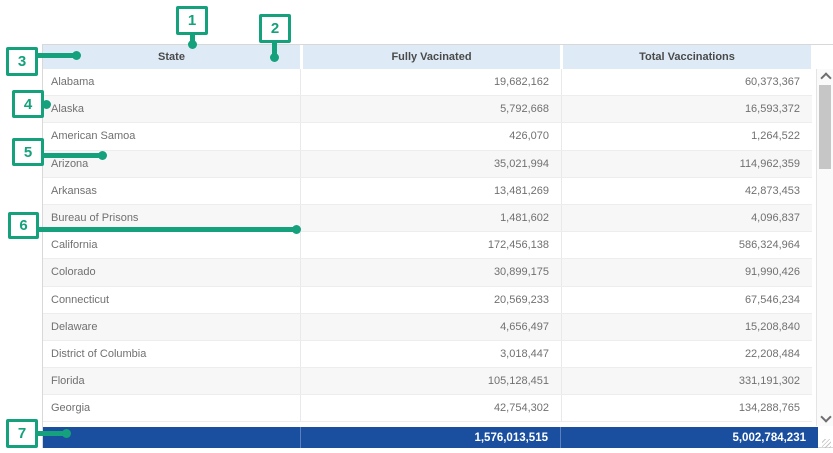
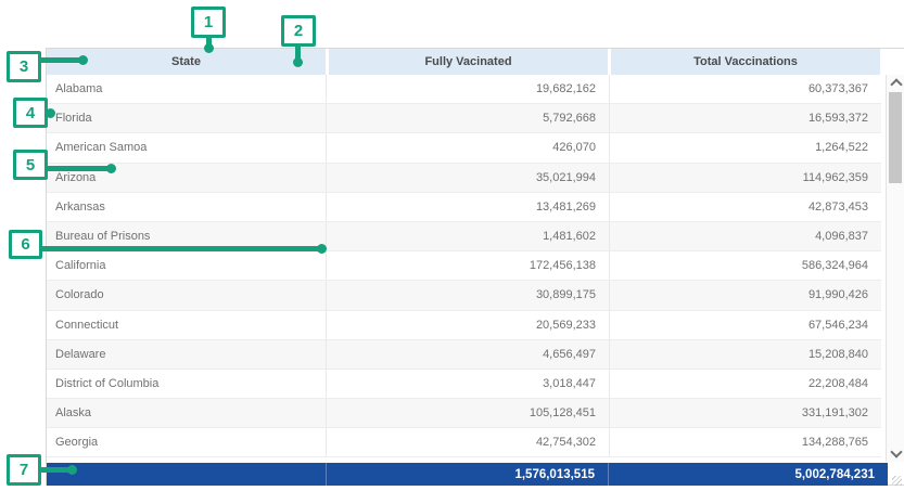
  State
  Fully Vacinated
  Total Vaccinations
  Alabama
  19,682,162
  60,373,367
- Alaska
+ Florida
  5,792,668
  16,593,372
  American Samoa
  426,070
  1,264,522
  Arizona
  35,021,994
  114,962,359
  Arkansas
  13,481,269
  42,873,453
  Bureau of Prisons
  1,481,602
  4,096,837
  California
  172,456,138
  586,324,964
  Colorado
  30,899,175
  91,990,426
  Connecticut
  20,569,233
  67,546,234
  Delaware
  4,656,497
  15,208,840
  District of Columbia
  3,018,447
  22,208,484
- Florida
+ Alaska
  105,128,451
  331,191,302
  Georgia
  42,754,302
  134,288,765
  1,576,013,515
  5,002,784,231
  1
  2
  3
  4
  5
  6
  7
